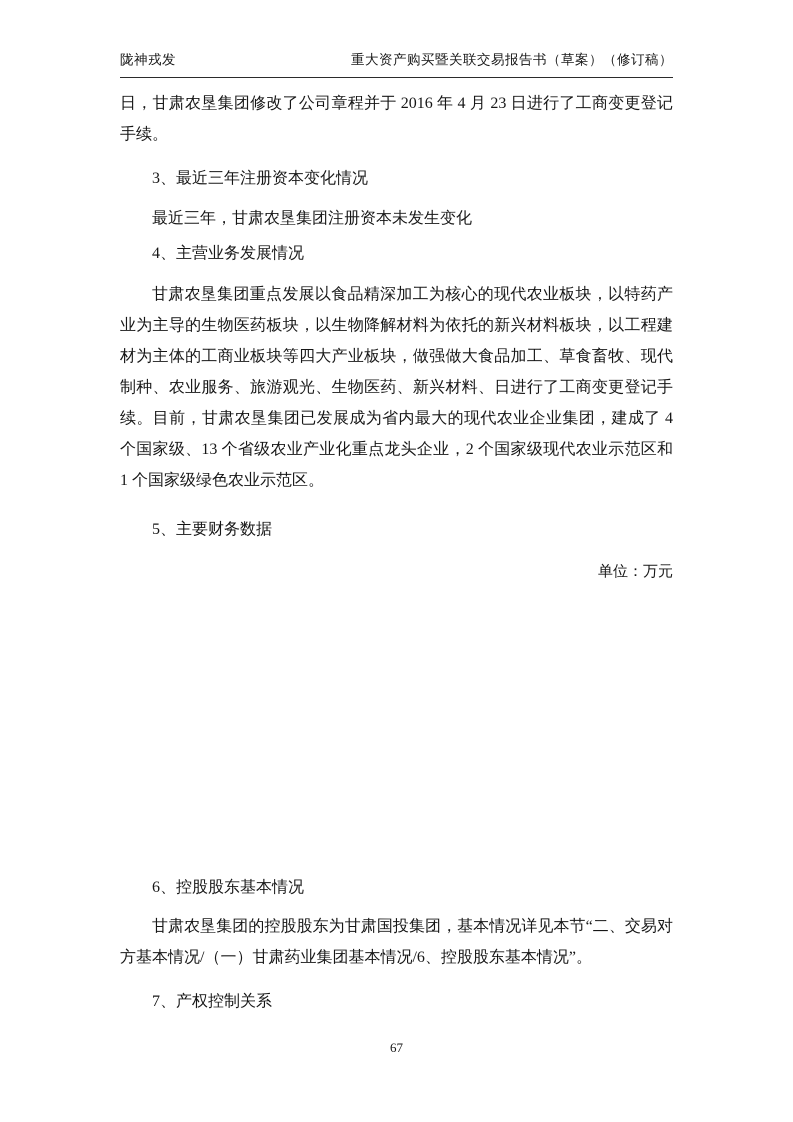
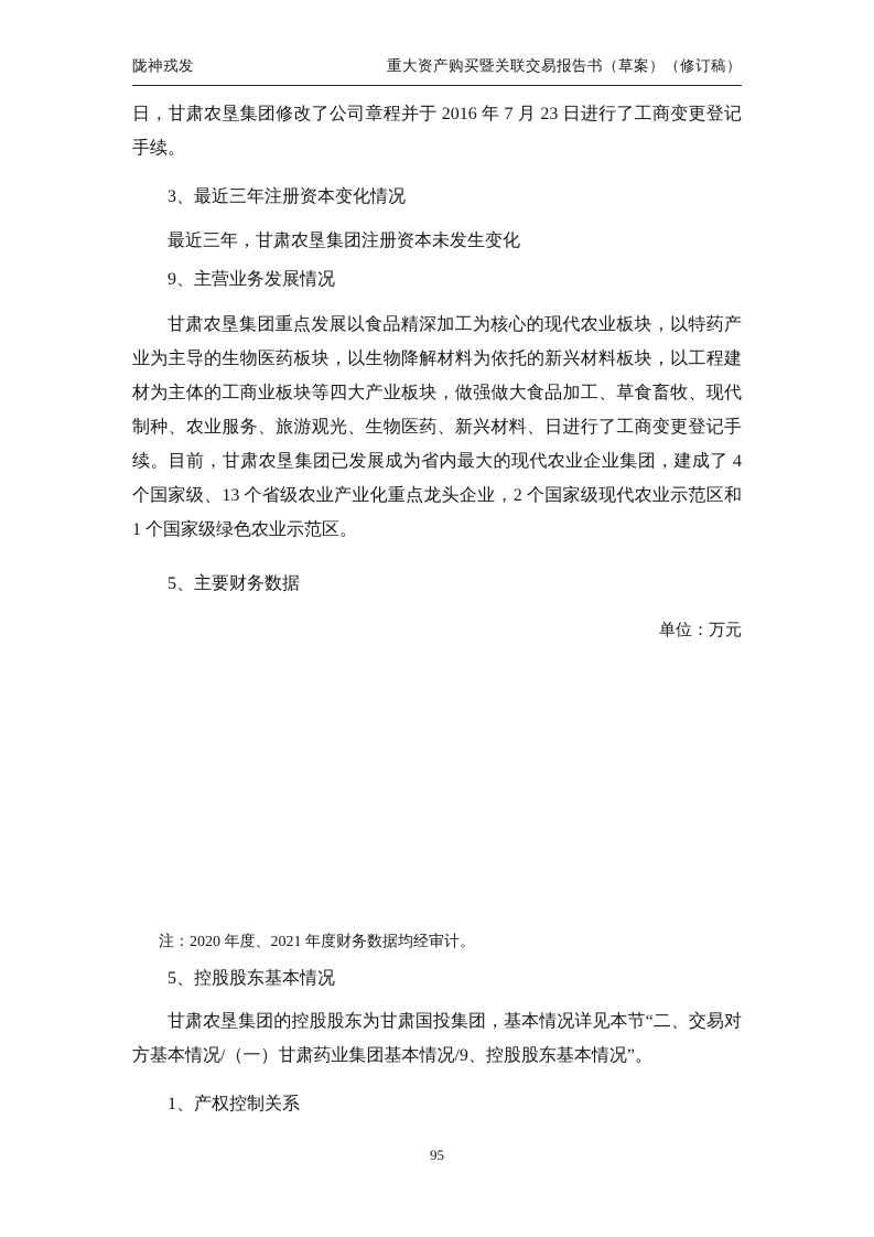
  陇神戎发
  重大资产购买暨关联交易报告书（草案）（修订稿）
- 日，甘肃农垦集团修改了公司章程并于 2016 年 4 月 23 日进行了工商变更登记手续。
+ 日，甘肃农垦集团修改了公司章程并于 2016 年 7 月 23 日进行了工商变更登记手续。
  3、最近三年注册资本变化情况
  最近三年，甘肃农垦集团注册资本未发生变化
- 4、主营业务发展情况
+ 9、主营业务发展情况
  甘肃农垦集团重点发展以食品精深加工为核心的现代农业板块，以特药产业为主导的生物医药板块，以生物降解材料为依托的新兴材料板块，以工程建材为主体的工商业板块等四大产业板块，做强做大食品加工、草食畜牧、现代制种、农业服务、旅游观光、生物医药、新兴材料、日进行了工商变更登记手续。目前，甘肃农垦集团已发展成为省内最大的现代农业企业集团，建成了 4 个国家级、13 个省级农业产业化重点龙头企业，2 个国家级现代农业示范区和 1 个国家级绿色农业示范区。
  5、主要财务数据
  单位：万元
+ 注：2020 年度、2021 年度财务数据均经审计。
- 6、控股股东基本情况
+ 5、控股股东基本情况
- 甘肃农垦集团的控股股东为甘肃国投集团，基本情况详见本节“二、交易对方基本情况/（一）甘肃药业集团基本情况/6、控股股东基本情况”。
+ 甘肃农垦集团的控股股东为甘肃国投集团，基本情况详见本节“二、交易对方基本情况/（一）甘肃药业集团基本情况/9、控股股东基本情况”。
- 7、产权控制关系
+ 1、产权控制关系
- 67
+ 95
